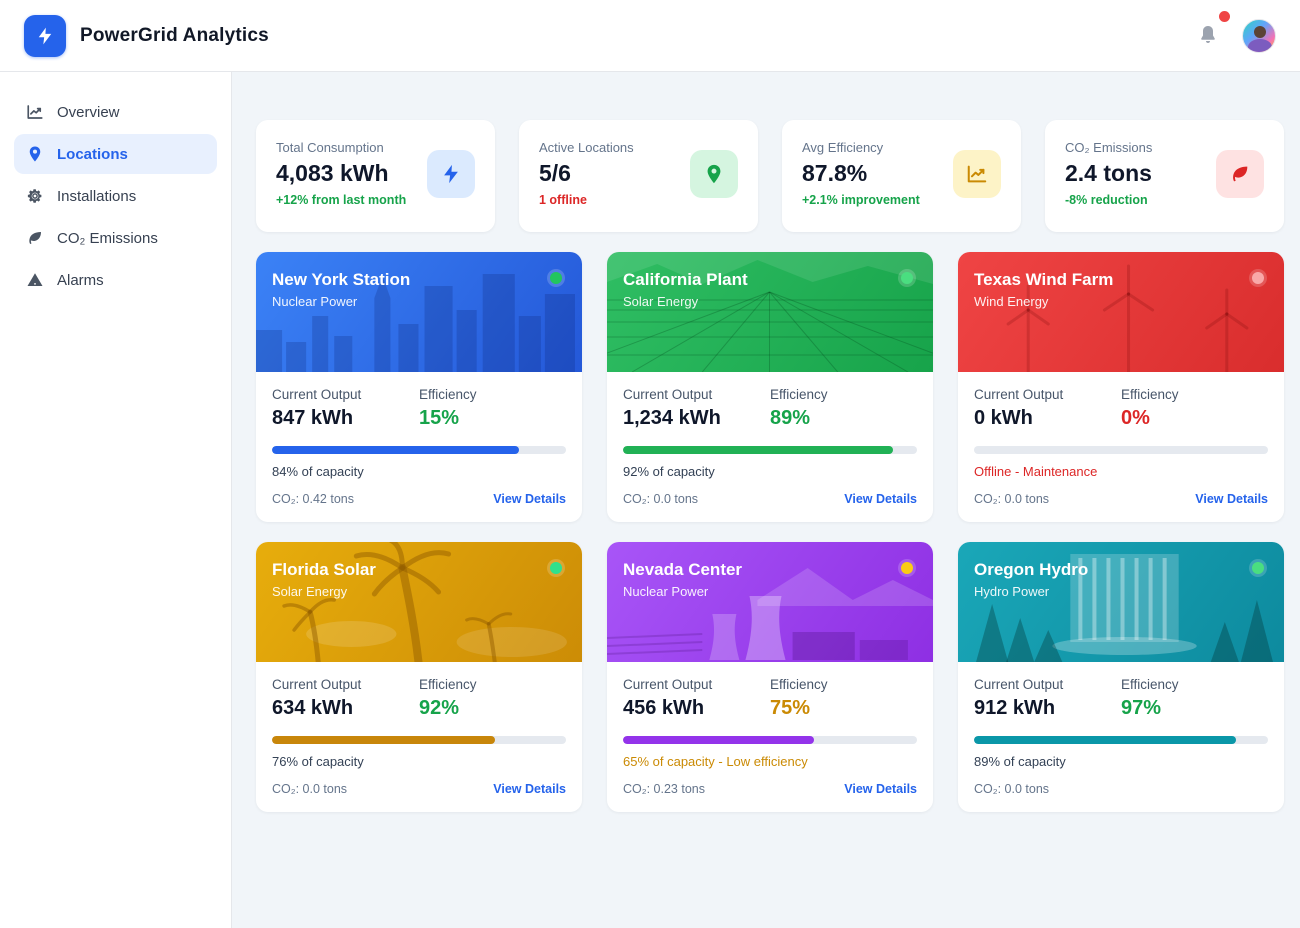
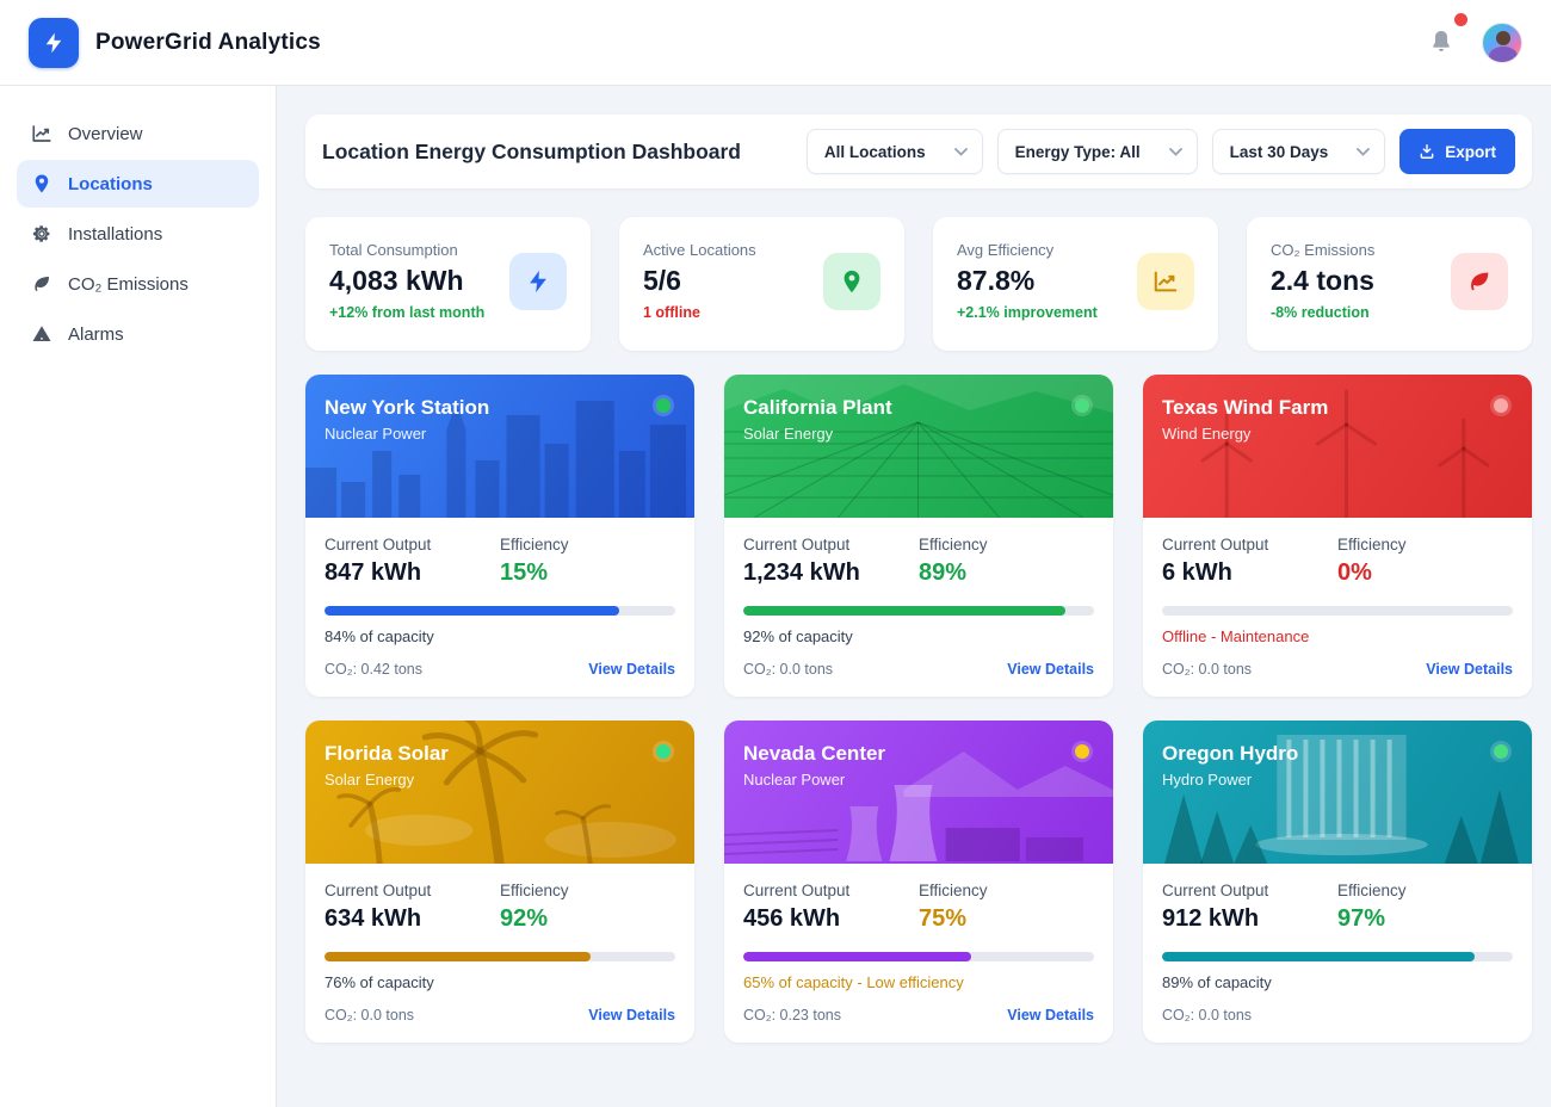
  PowerGrid Analytics
  Overview
  Locations
  Installations
  CO₂ Emissions
  Alarms
+ Location Energy Consumption Dashboard
+ All Locations
+ Energy Type: All
+ Last 30 Days
+ Export
  Total Consumption
  4,083 kWh
  +12% from last month
  Active Locations
  5/6
  1 offline
  Avg Efficiency
  87.8%
  +2.1% improvement
  CO₂ Emissions
  2.4 tons
  -8% reduction
  New York Station
  Nuclear Power
  Current Output
  847 kWh
  Efficiency
  15%
  84% of capacity
  CO₂: 0.42 tons
  View Details
  California Plant
  Solar Energy
  Current Output
  1,234 kWh
  Efficiency
  89%
  92% of capacity
  CO₂: 0.0 tons
  View Details
  Texas Wind Farm
  Wind Energy
  Current Output
- 0 kWh
+ 6 kWh
  Efficiency
  0%
  Offline - Maintenance
  CO₂: 0.0 tons
  View Details
  Florida Solar
  Solar Energy
  Current Output
  634 kWh
  Efficiency
  92%
  76% of capacity
  CO₂: 0.0 tons
  View Details
  Nevada Center
  Nuclear Power
  Current Output
  456 kWh
  Efficiency
  75%
  65% of capacity - Low efficiency
  CO₂: 0.23 tons
  View Details
  Oregon Hydro
  Hydro Power
  Current Output
  912 kWh
  Efficiency
  97%
  89% of capacity
  CO₂: 0.0 tons
